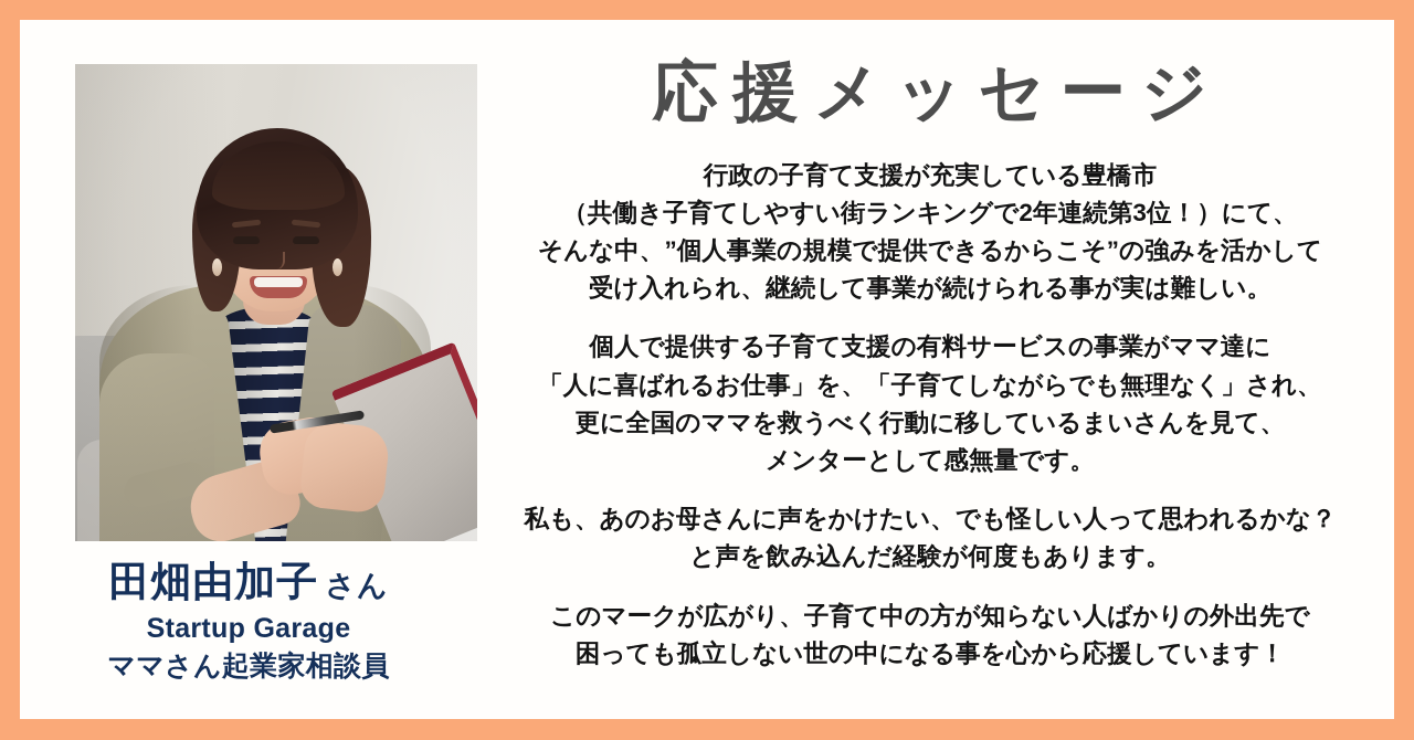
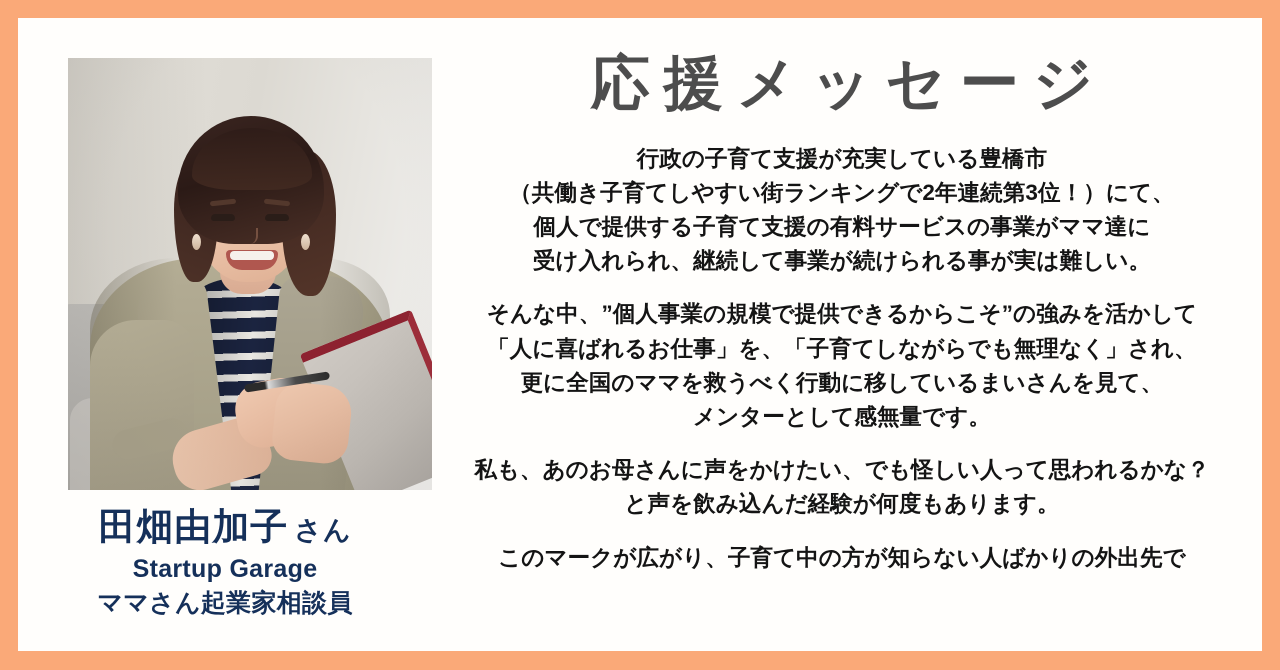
  田畑由加子 さん
  Startup Garage
  ママさん起業家相談員
  応援メッセージ
  行政の子育て支援が充実している豊橋市
  （共働き子育てしやすい街ランキングで2年連続第3位！）にて、
- そんな中、”個人事業の規模で提供できるからこそ”の強みを活かして
+ 個人で提供する子育て支援の有料サービスの事業がママ達に
  受け入れられ、継続して事業が続けられる事が実は難しい。
- 個人で提供する子育て支援の有料サービスの事業がママ達に
+ そんな中、”個人事業の規模で提供できるからこそ”の強みを活かして
  「人に喜ばれるお仕事」を、「子育てしながらでも無理なく」され、
  更に全国のママを救うべく行動に移しているまいさんを見て、
  メンターとして感無量です。
  私も、あのお母さんに声をかけたい、でも怪しい人って思われるかな？
  と声を飲み込んだ経験が何度もあります。
  このマークが広がり、子育て中の方が知らない人ばかりの外出先で
- 困っても孤立しない世の中になる事を心から応援しています！
